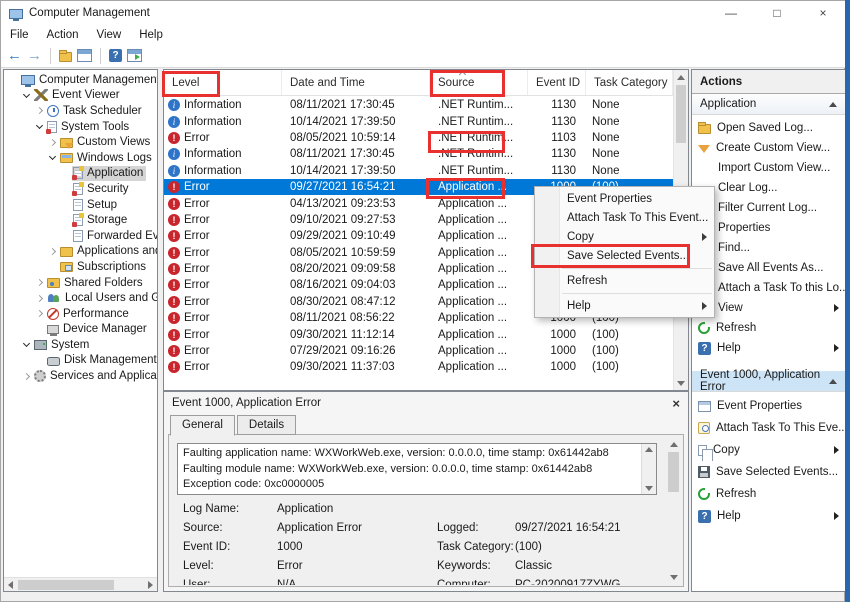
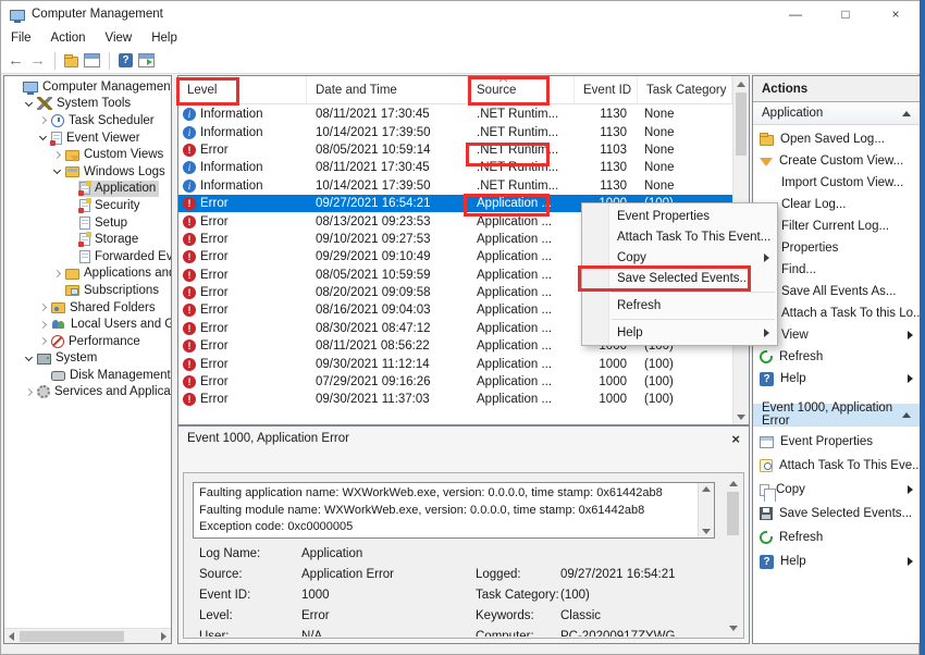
  Computer Management
  —
  □
  ×
  File
  Action
  View
  Help
  ←
  →
  Computer Managemen
- Event Viewer
+ System Tools
  Task Scheduler
- System Tools
+ Event Viewer
  Custom Views
  Windows Logs
  Application
  Security
  Setup
  Storage
  Forwarded Ev
  Applications an
  Subscriptions
  Shared Folders
  Local Users and G
  Performance
- Device Manager
  System
  Disk Management
  Services and Applica
  Level
  Date and Time
  Source
  Event ID
  Task Category
  Information
  08/11/2021 17:30:45
  .NET Runtim...
  1130
  None
  Information
  10/14/2021 17:39:50
  .NET Runtim...
  1130
  None
  Error
  08/05/2021 10:59:14
  .NET Runtim...
  1103
  None
  Information
  08/11/2021 17:30:45
  .NET Runtim...
  1130
  None
  Information
  10/14/2021 17:39:50
  .NET Runtim...
  1130
  None
  Error
  09/27/2021 16:54:21
  Application ...
  Error
- 04/13/2021 09:23:53
+ 08/13/2021 09:23:53
  Application ...
  Error
  09/10/2021 09:27:53
  Application ...
  Error
  09/29/2021 09:10:49
  Application ...
  Error
  08/05/2021 10:59:59
  Application ...
  Error
  08/20/2021 09:09:58
  Application ...
  Error
  08/16/2021 09:04:03
  Application ...
  Error
  08/30/2021 08:47:12
  Application ...
  Error
  08/11/2021 08:56:22
  Application ...
  1000
  (100)
  Error
  09/30/2021 11:12:14
  Application ...
  1000
  (100)
  Error
  07/29/2021 09:16:26
  Application ...
  1000
  (100)
  Error
  09/30/2021 11:37:03
  Application ...
  1000
  (100)
  Event 1000, Application Error
  ×
- General
- Details
  Faulting application name: WXWorkWeb.exe, version: 0.0.0.0, time stamp: 0x61442ab8
  Faulting module name: WXWorkWeb.exe, version: 0.0.0.0, time stamp: 0x61442ab8
  Exception code: 0xc0000005
  Log Name:
  Application
  Source:
  Application Error
  Logged:
  09/27/2021 16:54:21
  Event ID:
  1000
  Task Category:
  (100)
  Level:
  Error
  Keywords:
  Classic
  User:
  N/A
  Computer:
  PC-20200917ZYWG
  Actions
  Application
  Open Saved Log...
  Create Custom View...
  Import Custom View...
  Clear Log...
  Filter Current Log...
  Properties
  Find...
  Save All Events As...
  Attach a Task To this Lo..
  View
  Refresh
  Help
  Event 1000, Application Error
  Event Properties
  Attach Task To This Eve..
  Copy
  Save Selected Events...
  Refresh
  Help
  Event Properties
  Attach Task To This Event...
  Copy
  Save Selected Events...
  Refresh
  Help
